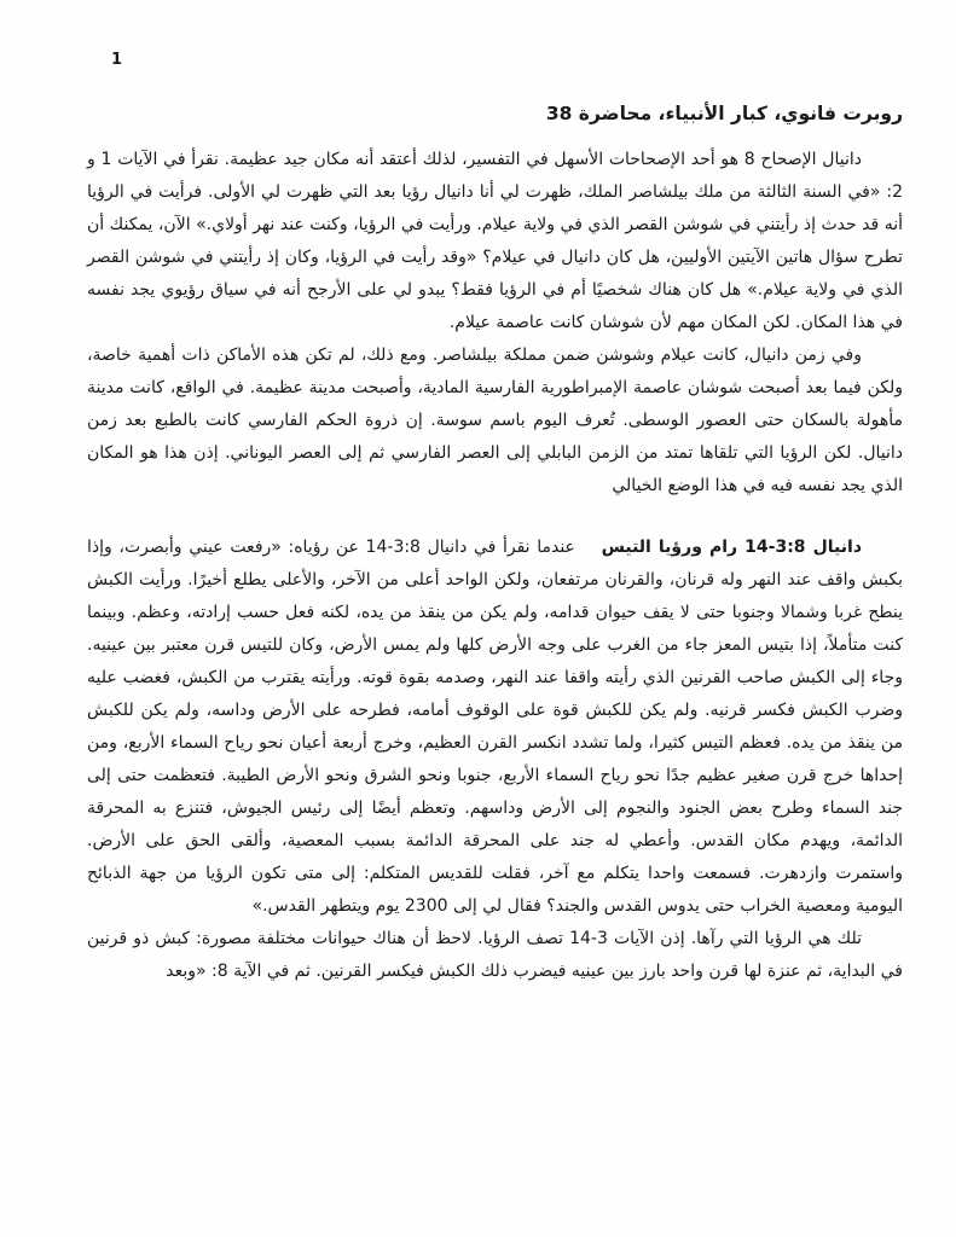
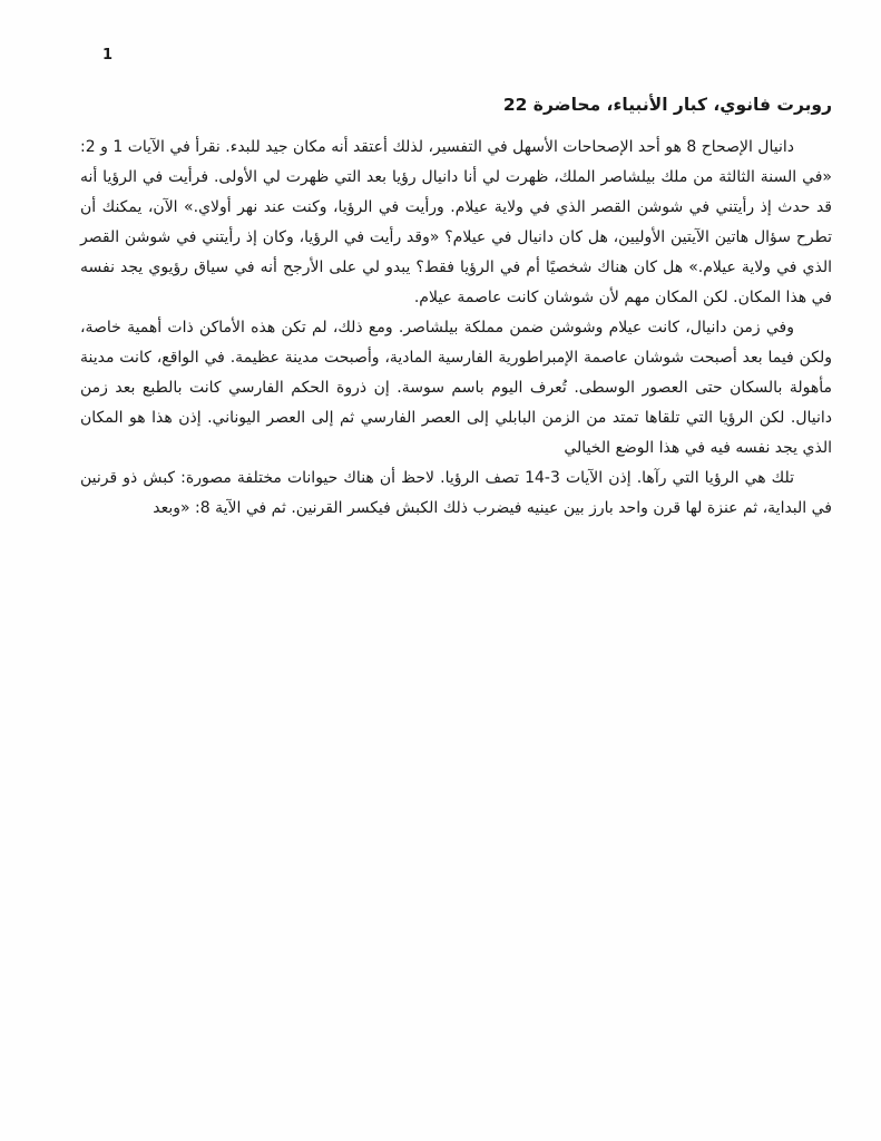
  1
- روبرت فانوي، كبار الأنبياء، محاضرة 38
+ روبرت فانوي، كبار الأنبياء، محاضرة 22
- دانيال الإصحاح 8 هو أحد الإصحاحات الأسهل في التفسير، لذلك أعتقد أنه مكان جيد عظيمة. نقرأ في الآيات 1 و 2: «في السنة الثالثة من ملك بيلشاصر الملك، ظهرت لي أنا دانيال رؤيا بعد التي ظهرت لي الأولى. فرأيت في الرؤيا أنه قد حدث إذ رأيتني في شوشن القصر الذي في ولاية عيلام. ورأيت في الرؤيا، وكنت عند نهر أولاي.» الآن، يمكنك أن تطرح سؤال هاتين الآيتين الأوليين، هل كان دانيال في عيلام؟ «وقد رأيت في الرؤيا، وكان إذ رأيتني في شوشن القصر الذي في ولاية عيلام.» هل كان هناك شخصيًا أم في الرؤيا فقط؟ يبدو لي على الأرجح أنه في سياق رؤيوي يجد نفسه في هذا المكان. لكن المكان مهم لأن شوشان كانت عاصمة عيلام.
+ دانيال الإصحاح 8 هو أحد الإصحاحات الأسهل في التفسير، لذلك أعتقد أنه مكان جيد للبدء. نقرأ في الآيات 1 و 2: «في السنة الثالثة من ملك بيلشاصر الملك، ظهرت لي أنا دانيال رؤيا بعد التي ظهرت لي الأولى. فرأيت في الرؤيا أنه قد حدث إذ رأيتني في شوشن القصر الذي في ولاية عيلام. ورأيت في الرؤيا، وكنت عند نهر أولاي.» الآن، يمكنك أن تطرح سؤال هاتين الآيتين الأوليين، هل كان دانيال في عيلام؟ «وقد رأيت في الرؤيا، وكان إذ رأيتني في شوشن القصر الذي في ولاية عيلام.» هل كان هناك شخصيًا أم في الرؤيا فقط؟ يبدو لي على الأرجح أنه في سياق رؤيوي يجد نفسه في هذا المكان. لكن المكان مهم لأن شوشان كانت عاصمة عيلام.
  وفي زمن دانيال، كانت عيلام وشوشن ضمن مملكة بيلشاصر. ومع ذلك، لم تكن هذه الأماكن ذات أهمية خاصة، ولكن فيما بعد أصبحت شوشان عاصمة الإمبراطورية الفارسية المادية، وأصبحت مدينة عظيمة. في الواقع، كانت مدينة مأهولة بالسكان حتى العصور الوسطى. تُعرف اليوم باسم سوسة. إن ذروة الحكم الفارسي كانت بالطبع بعد زمن دانيال. لكن الرؤيا التي تلقاها تمتد من الزمن البابلي إلى العصر الفارسي ثم إلى العصر اليوناني. إذن هذا هو المكان الذي يجد نفسه فيه في هذا الوضع الخيالي
- دانيال 3:8-14 رام ورؤيا التيس عندما نقرأ في دانيال 3:8-14 عن رؤياه: «رفعت عيني وأبصرت، وإذا بكبش واقف عند النهر وله قرنان، والقرنان مرتفعان، ولكن الواحد أعلى من الآخر، والأعلى يطلع أخيرًا. ورأيت الكبش ينطح غربا وشمالا وجنوبا حتى لا يقف حيوان قدامه، ولم يكن من ينقذ من يده، لكنه فعل حسب إرادته، وعظم. وبينما كنت متأملاً، إذا بتيس المعز جاء من الغرب على وجه الأرض كلها ولم يمس الأرض، وكان للتيس قرن معتبر بين عينيه. وجاء إلى الكبش صاحب القرنين الذي رأيته واقفا عند النهر، وصدمه بقوة قوته. ورأيته يقترب من الكبش، فغضب عليه وضرب الكبش فكسر قرنيه. ولم يكن للكبش قوة على الوقوف أمامه، فطرحه على الأرض وداسه، ولم يكن للكبش من ينقذ من يده. فعظم التيس كثيرا، ولما تشدد انكسر القرن العظيم، وخرج أربعة أعيان نحو رياح السماء الأربع، ومن إحداها خرج قرن صغير عظيم جدًا نحو رياح السماء الأربع، جنوبا ونحو الشرق ونحو الأرض الطيبة. فتعظمت حتى إلى جند السماء وطرح بعض الجنود والنجوم إلى الأرض وداسهم. وتعظم أيضًا إلى رئيس الجيوش، فتنزع به المحرقة الدائمة، ويهدم مكان القدس. وأعطي له جند على المحرقة الدائمة بسبب المعصية، وألقى الحق على الأرض. واستمرت وازدهرت. فسمعت واحدا يتكلم مع آخر، فقلت للقديس المتكلم: إلى متى تكون الرؤيا من جهة الذبائح اليومية ومعصية الخراب حتى يدوس القدس والجند؟ فقال لي إلى 2300 يوم ويتطهر القدس.»
  تلك هي الرؤيا التي رآها. إذن الآيات 3-14 تصف الرؤيا. لاحظ أن هناك حيوانات مختلفة مصورة: كبش ذو قرنين في البداية، ثم عنزة لها قرن واحد بارز بين عينيه فيضرب ذلك الكبش فيكسر القرنين. ثم في الآية 8: «وبعد
